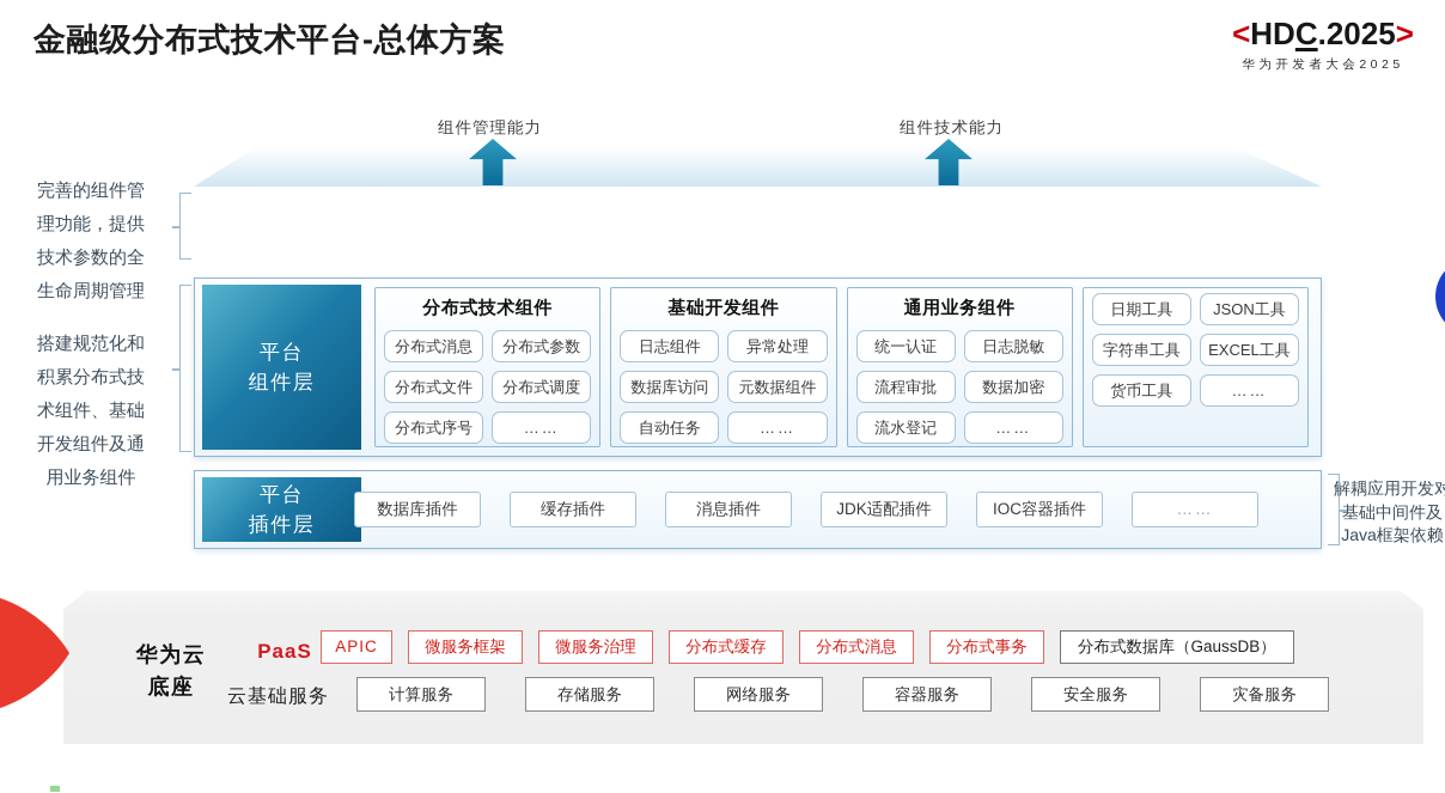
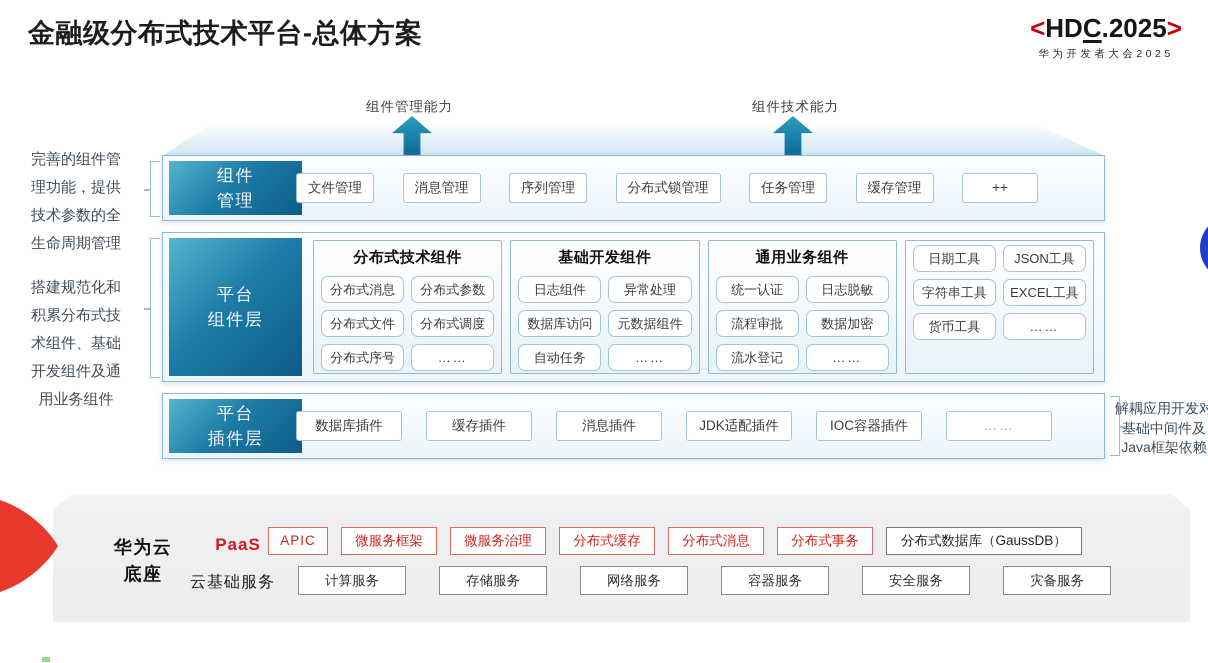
  金融级分布式技术平台-总体方案
  <HDC.2025>
  华为开发者大会2025
  组件管理能力
  组件技术能力
  完善的组件管理功能，提供技术参数的全生命周期管理
  搭建规范化和积累分布式技术组件、基础开发组件及通用业务组件
+ 组件
+ 管理
+ 文件管理
+ 消息管理
+ 序列管理
+ 分布式锁管理
+ 任务管理
+ 缓存管理
+ ++
  平台
  组件层
  分布式技术组件
  分布式消息
  分布式参数
  分布式文件
  分布式调度
  分布式序号
  ……
  基础开发组件
  日志组件
  异常处理
  数据库访问
  元数据组件
  自动任务
  ……
  通用业务组件
  统一认证
  日志脱敏
  流程审批
  数据加密
  流水登记
  ……
  日期工具
  JSON工具
  字符串工具
  EXCEL工具
  货币工具
  ……
  平台
  插件层
  数据库插件
  缓存插件
  消息插件
  JDK适配插件
  IOC容器插件
  ……
  解耦应用开发对基础中间件及Java框架依赖
  华为云
  底座
  PaaS
  APIC
  微服务框架
  微服务治理
  分布式缓存
  分布式消息
  分布式事务
  分布式数据库（GaussDB）
  云基础服务
  计算服务
  存储服务
  网络服务
  容器服务
  安全服务
  灾备服务
